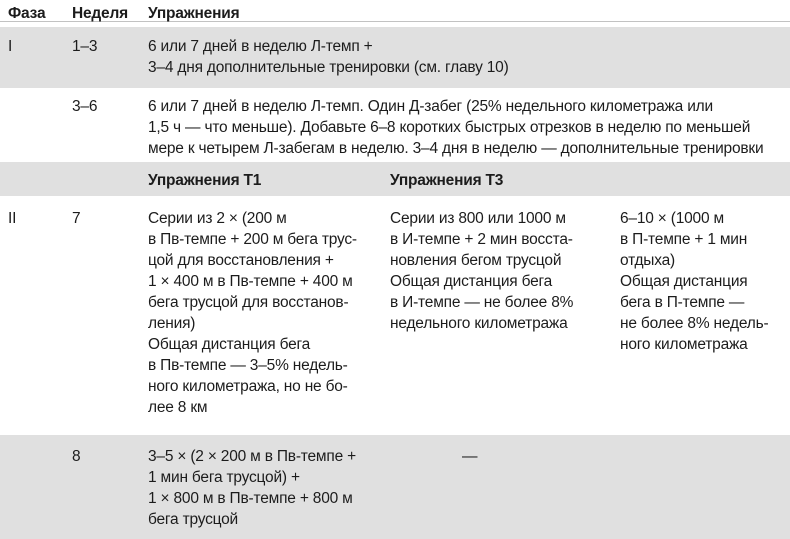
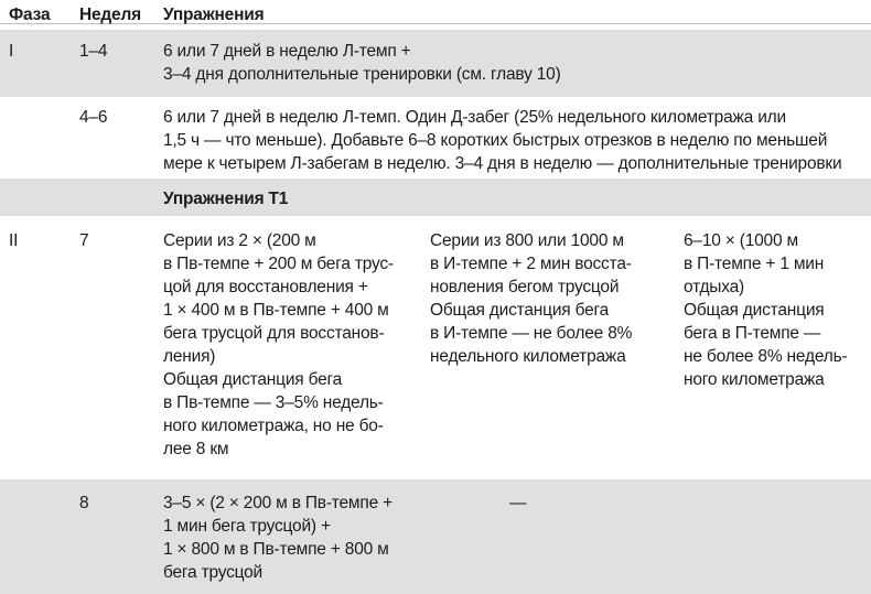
  Фаза
  Неделя
  Упражнения
  I
- 1–3
+ 1–4
  6 или 7 дней в неделю Л-темп +
  3–4 дня дополнительные тренировки (см. главу 10)
- 3–6
+ 4–6
  6 или 7 дней в неделю Л-темп. Один Д-забег (25% недельного километража или
  1,5 ч — что меньше). Добавьте 6–8 коротких быстрых отрезков в неделю по меньшей
  мере к четырем Л-забегам в неделю. 3–4 дня в неделю — дополнительные тренировки
  Упражнения Т1
- Упражнения Т3
  II
  7
  Серии из 2 × (200 м
  в Пв-темпе + 200 м бега трус-
  цой для восстановления +
  1 × 400 м в Пв-темпе + 400 м
  бега трусцой для восстанов-
  ления)
  Общая дистанция бега
  в Пв-темпе — 3–5% недель-
  ного километража, но не бо-
  лее 8 км
  Серии из 800 или 1000 м
  в И-темпе + 2 мин восста-
  новления бегом трусцой
  Общая дистанция бега
  в И-темпе — не более 8%
  недельного километража
  6–10 × (1000 м
  в П-темпе + 1 мин
  отдыха)
  Общая дистанция
  бега в П-темпе —
  не более 8% недель-
  ного километража
  8
  3–5 × (2 × 200 м в Пв-темпе +
  1 мин бега трусцой) +
  1 × 800 м в Пв-темпе + 800 м
  бега трусцой
  —
